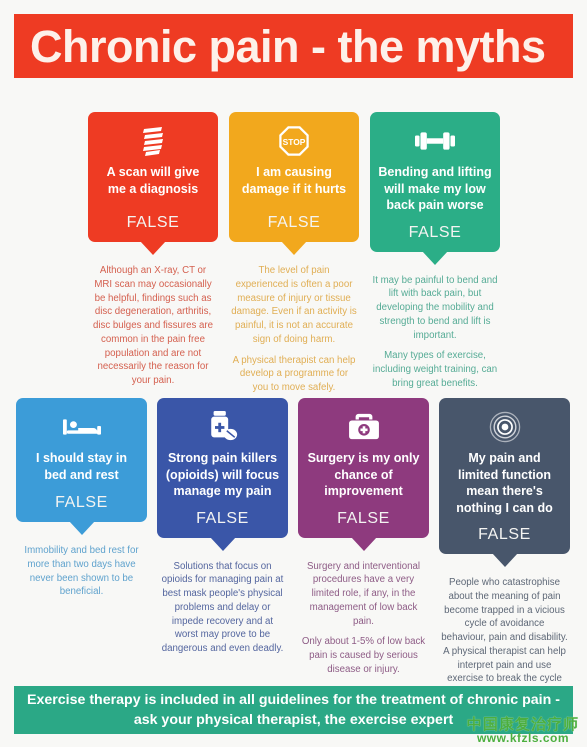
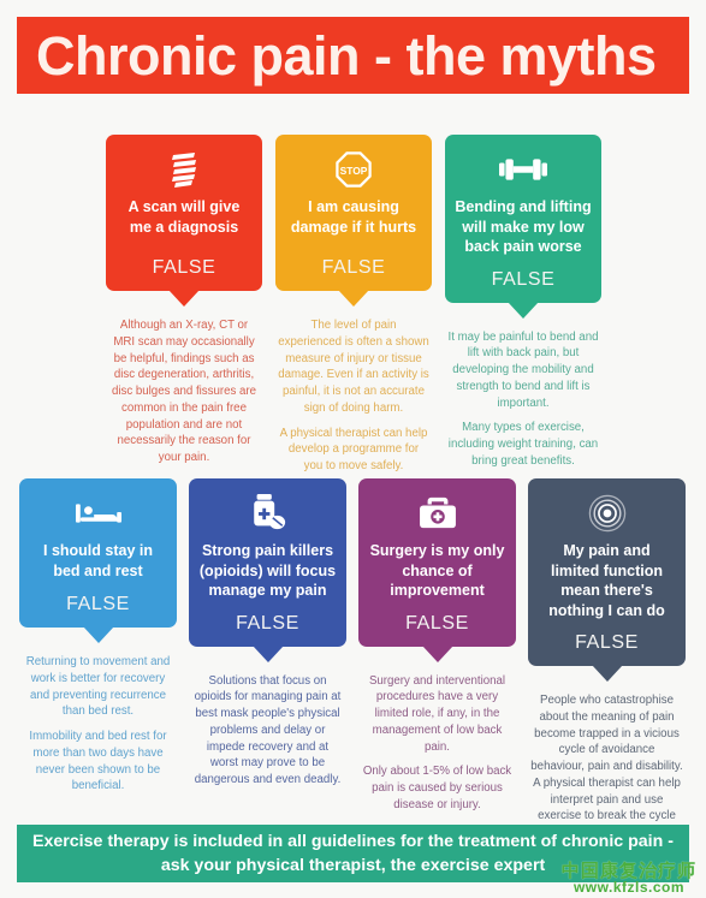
  Chronic pain - the myths
  A scan will give me a diagnosis
  FALSE
  Although an X-ray, CT or MRI scan may occasionally be helpful, findings such as disc degeneration, arthritis, disc bulges and fissures are common in the pain free population and are not necessarily the reason for your pain.
  STOP
  I am causing damage if it hurts
  FALSE
- The level of pain experienced is often a poor measure of injury or tissue damage. Even if an activity is painful, it is not an accurate sign of doing harm.
+ The level of pain experienced is often a shown measure of injury or tissue damage. Even if an activity is painful, it is not an accurate sign of doing harm.
  A physical therapist can help develop a programme for you to move safely.
  Bending and lifting will make my low back pain worse
  FALSE
  It may be painful to bend and lift with back pain, but developing the mobility and strength to bend and lift is important.
  Many types of exercise, including weight training, can bring great benefits.
  I should stay in bed and rest
  FALSE
+ Returning to movement and work is better for recovery and preventing recurrence than bed rest.
  Immobility and bed rest for more than two days have never been shown to be beneficial.
  Strong pain killers (opioids) will focus manage my pain
  FALSE
  Solutions that focus on opioids for managing pain at best mask people's physical problems and delay or impede recovery and at worst may prove to be dangerous and even deadly.
  Surgery is my only chance of improvement
  FALSE
  Surgery and interventional procedures have a very limited role, if any, in the management of low back pain.
  Only about 1-5% of low back pain is caused by serious disease or injury.
  My pain and limited function mean there's nothing I can do
  FALSE
  People who catastrophise about the meaning of pain become trapped in a vicious cycle of avoidance behaviour, pain and disability. A physical therapist can help interpret pain and use exercise to break the cycle
  Exercise therapy is included in all guidelines for the treatment of chronic pain - ask your physical therapist, the exercise expert
  中国康复治疗师
  www.kfzls.com
